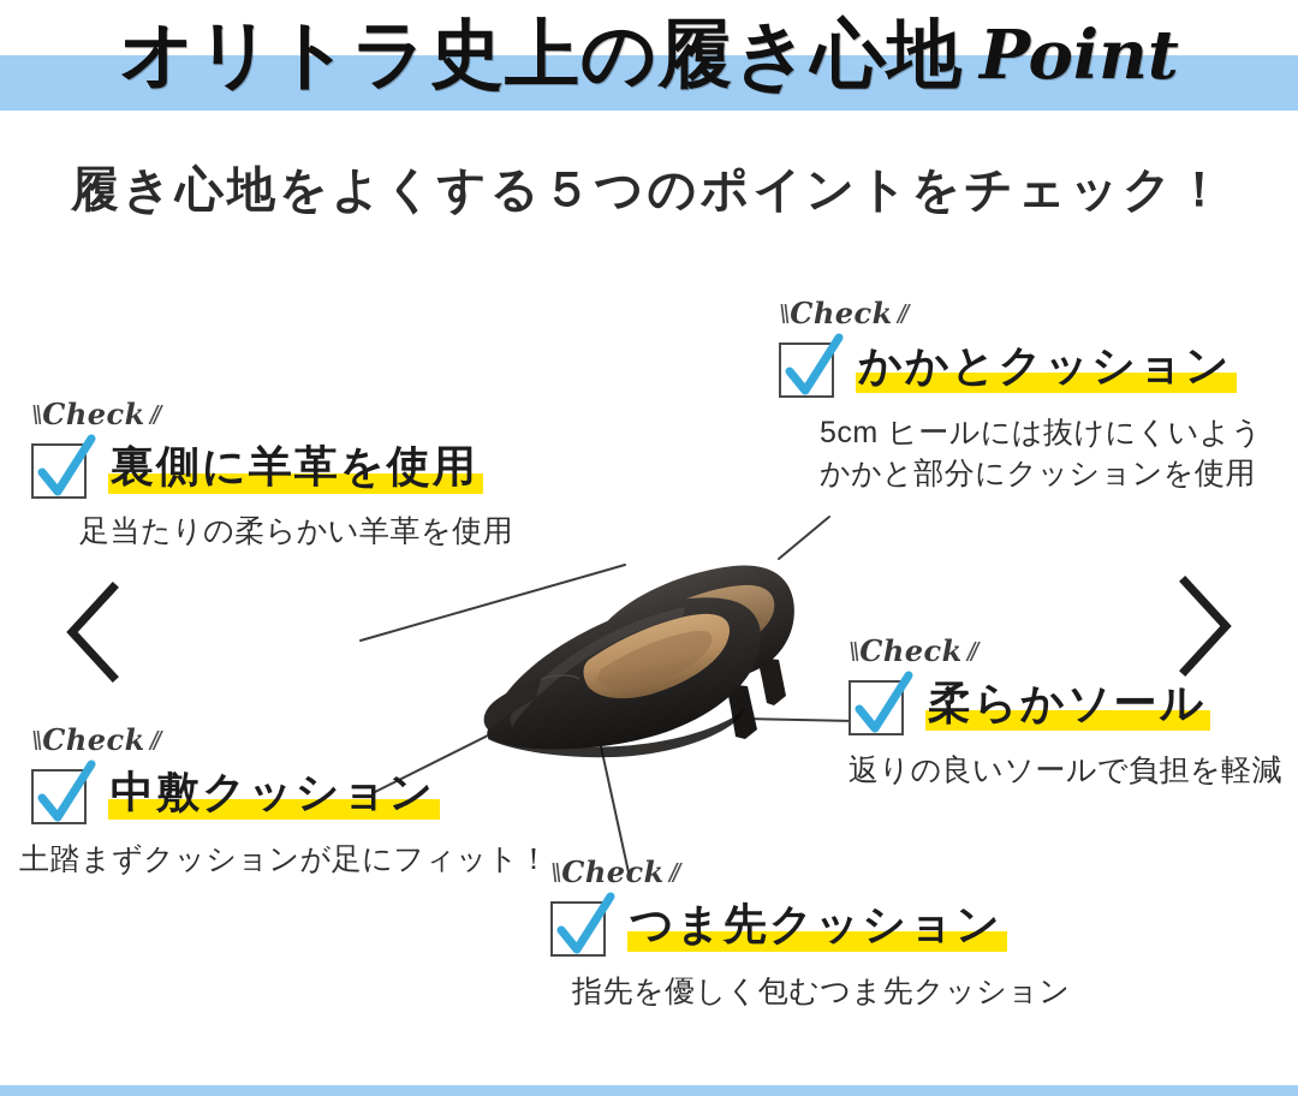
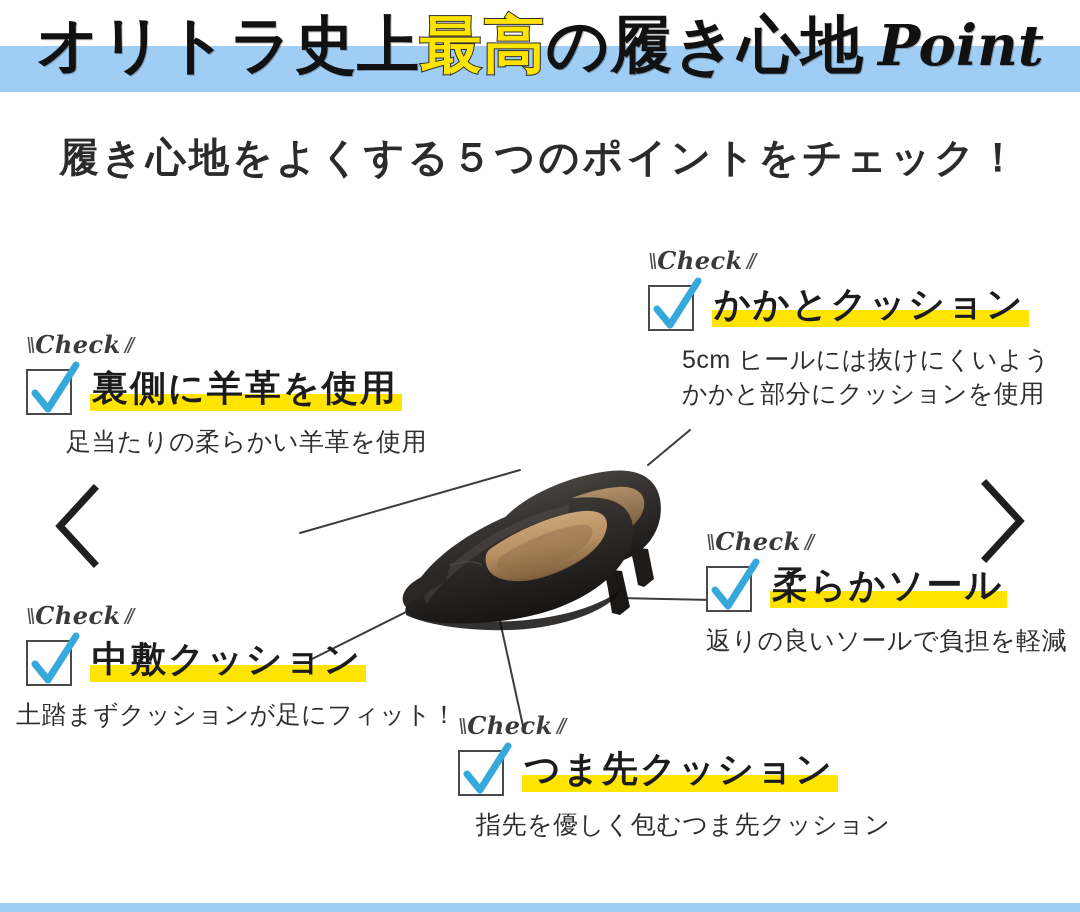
  オリトラ史上
+ 最高
  の履き心地
  Point
  履き心地をよくする５つのポイントをチェック！
  \\Check //
  裏側に羊革を使用
  足当たりの柔らかい羊革を使用
  \\Check //
  かかとクッション
  5cm ヒールには抜けにくいよう
  かかと部分にクッションを使用
  \\Check //
  柔らかソール
  返りの良いソールで負担を軽減
  \\Check //
  中敷クッション
  土踏まずクッションが足にフィット！
  \\Check //
  つま先クッション
  指先を優しく包むつま先クッション
